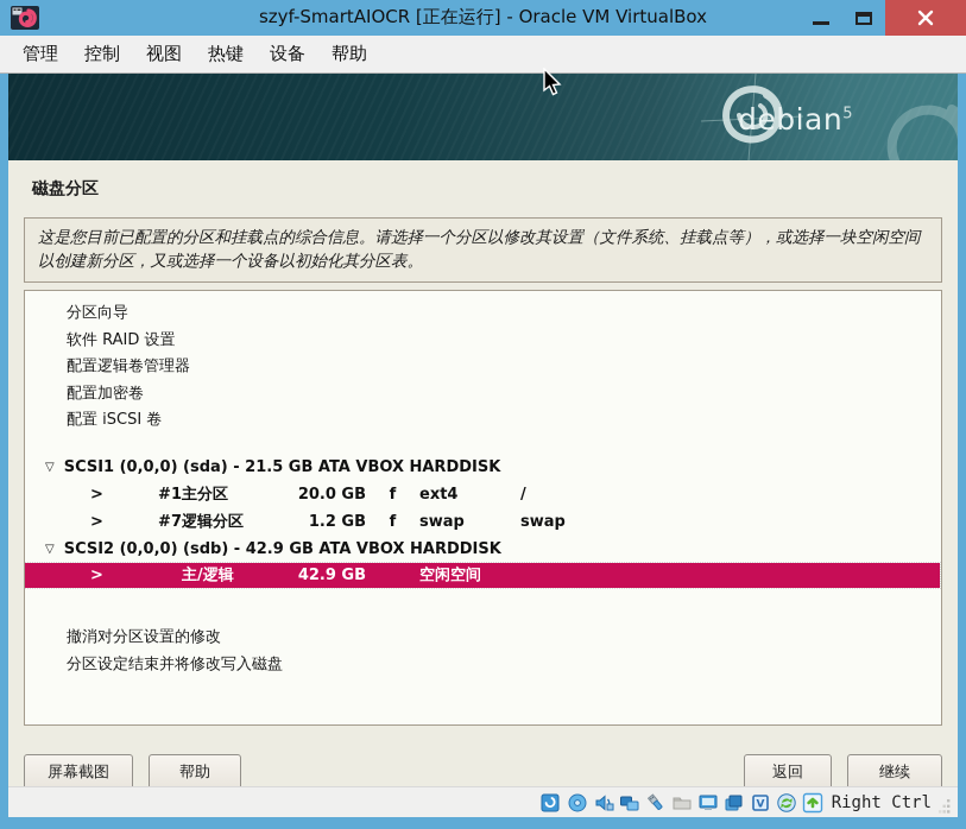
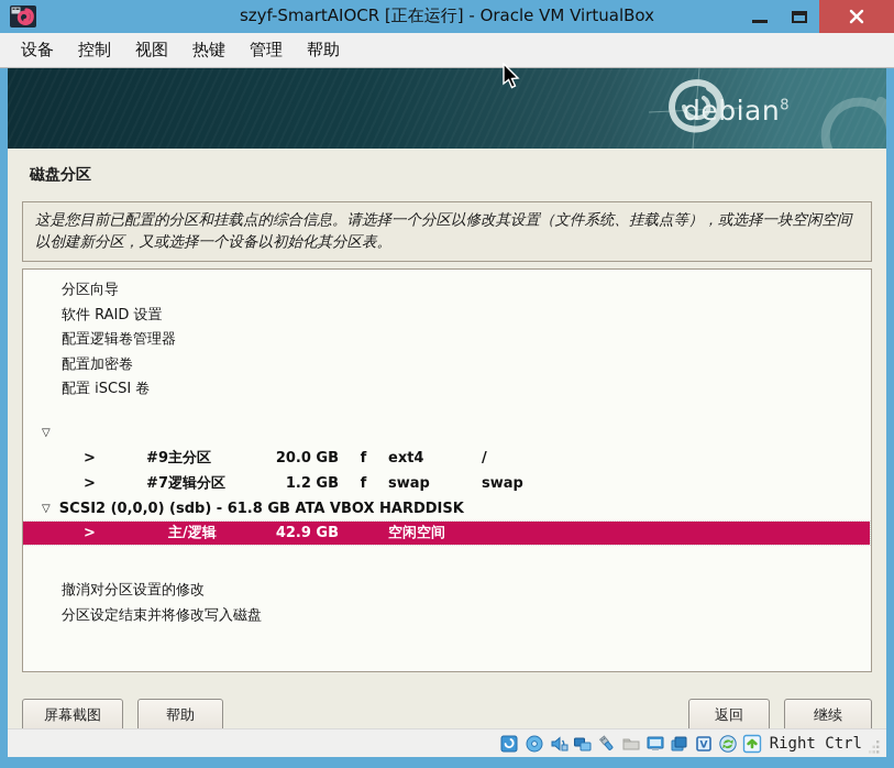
  szyf-SmartAIOCR [正在运行] - Oracle VM VirtualBox
- 管理
+ 设备
  控制
  视图
  热键
- 设备
+ 管理
  帮助
- debian5
+ debian8
  磁盘分区
  这是您目前已配置的分区和挂载点的综合信息。请选择一个分区以修改其设置（文件系统、挂载点等），或选择一块空闲空间以创建新分区，又或选择一个设备以初始化其分区表。
  分区向导
  软件 RAID 设置
  配置逻辑卷管理器
  配置加密卷
  配置 iSCSI 卷
  ▽
- SCSI1 (0,0,0) (sda) - 21.5 GB ATA VBOX HARDDISK
  >
- #1
+ #9
  主分区
  20.0 GB
  f
  ext4
  /
  >
  #7
  逻辑分区
  1.2 GB
  f
  swap
  swap
  ▽
- SCSI2 (0,0,0) (sdb) - 42.9 GB ATA VBOX HARDDISK
+ SCSI2 (0,0,0) (sdb) - 61.8 GB ATA VBOX HARDDISK
  >
  主/逻辑
  42.9 GB
  空闲空间
  撤消对分区设置的修改
  分区设定结束并将修改写入磁盘
  屏幕截图
  帮助
  返回
  继续
  V
  Right Ctrl
